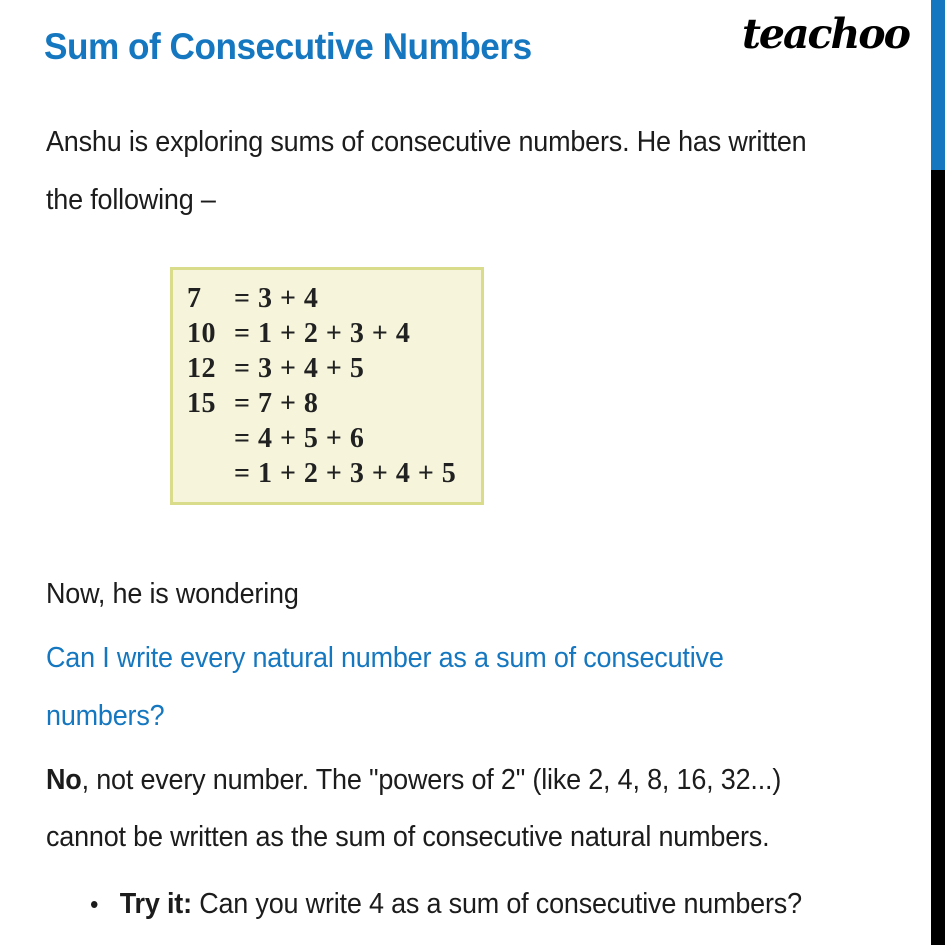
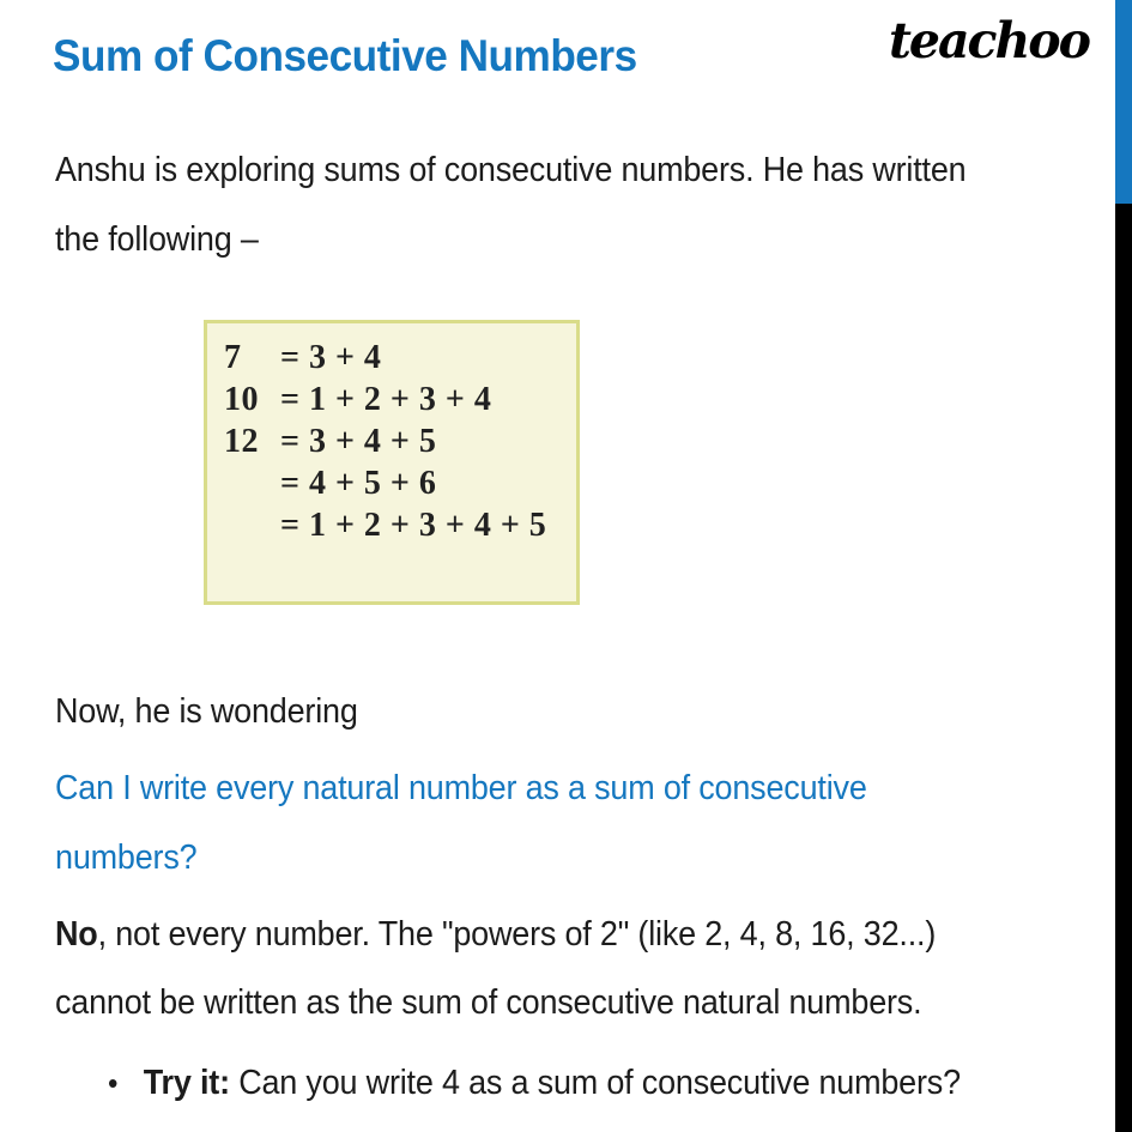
  Sum of Consecutive Numbers
  teachoo
  Anshu is exploring sums of consecutive numbers. He has written
  the following –
  7
  = 3 + 4
  10
  = 1 + 2 + 3 + 4
  12
  = 3 + 4 + 5
- 15
- = 7 + 8
  = 4 + 5 + 6
  = 1 + 2 + 3 + 4 + 5
  Now, he is wondering
  Can I write every natural number as a sum of consecutive
  numbers?
  No, not every number. The "powers of 2" (like 2, 4, 8, 16, 32...)
  cannot be written as the sum of consecutive natural numbers.
  •
  Try it:
  Can you write 4 as a sum of consecutive numbers?
